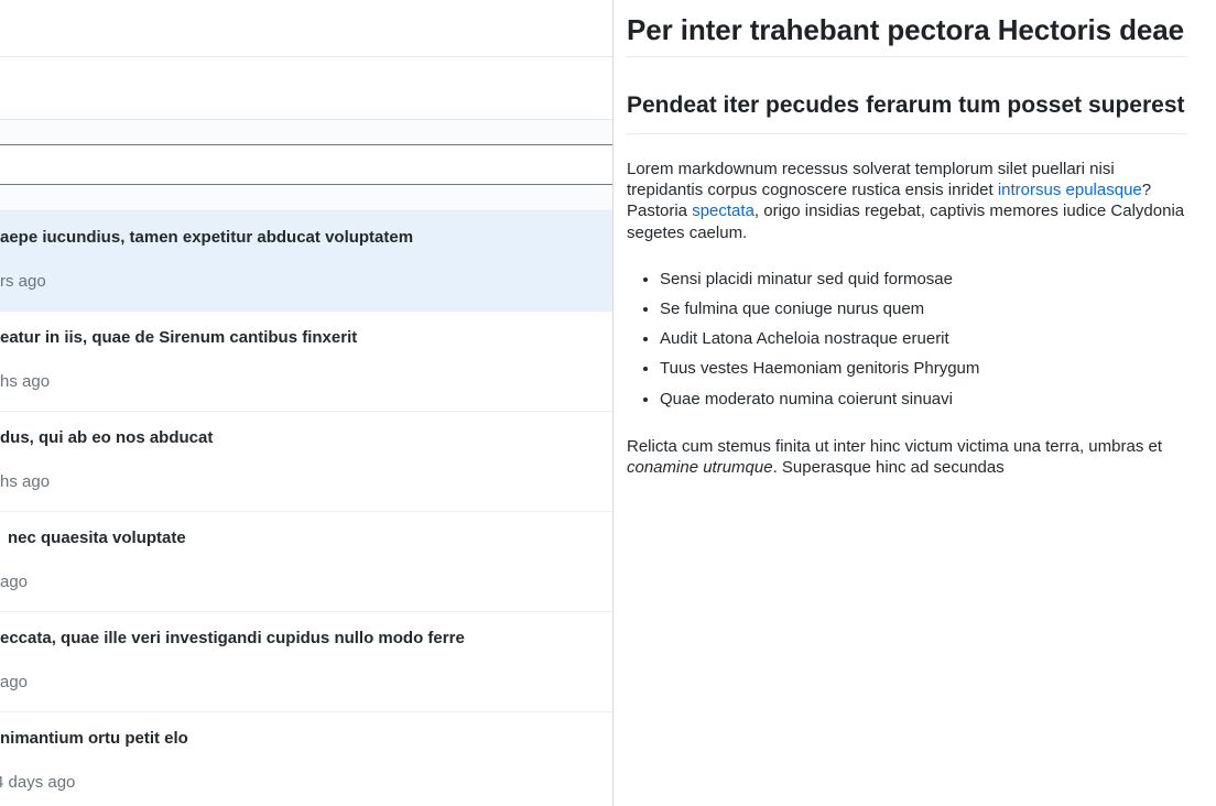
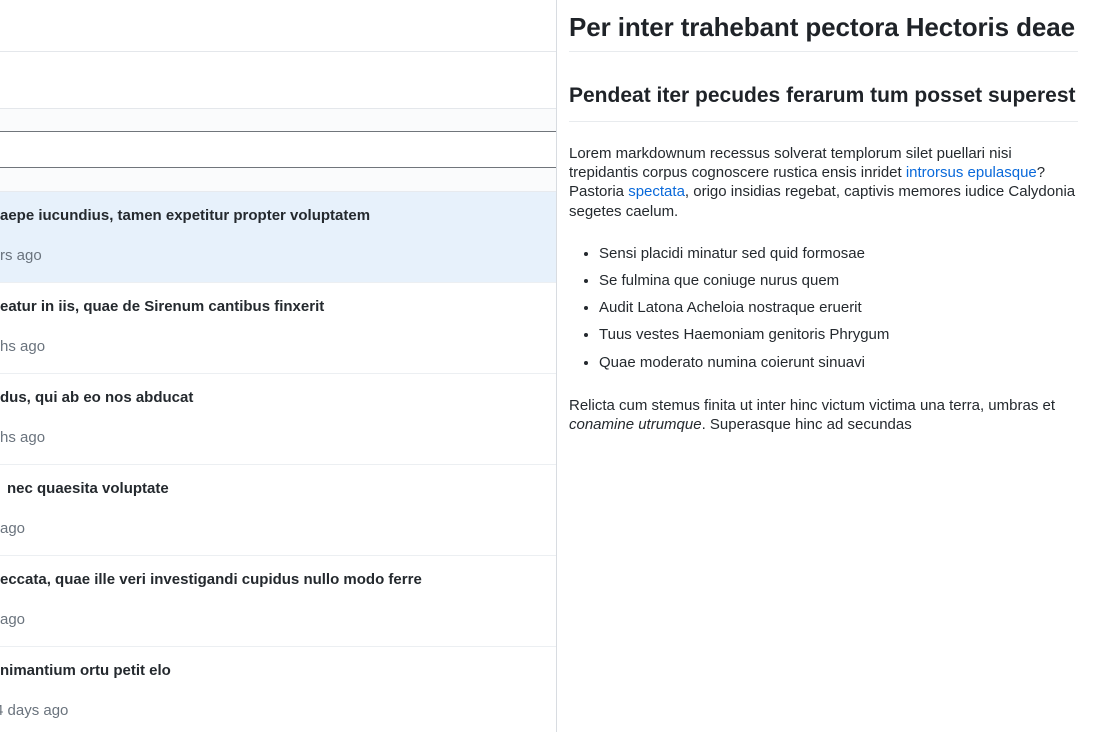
- aepe iucundius, tamen expetitur abducat voluptatem
+ aepe iucundius, tamen expetitur propter voluptatem
  rs ago
  eatur in iis, quae de Sirenum cantibus finxerit
  hs ago
  dus, qui ab eo nos abducat
  hs ago
  nec quaesita voluptate
  ago
  eccata, quae ille veri investigandi cupidus nullo modo ferre
  ago
  nimantium ortu petit elo
  days ago
  Per inter trahebant pectora Hectoris deae
  Pendeat iter pecudes ferarum tum posset superest
  Lorem markdownum recessus solverat templorum silet puellari nisi trepidantis corpus cognoscere rustica ensis inridet introrsus epulasque? Pastoria spectata, origo insidias regebat, captivis memores iudice Calydonia segetes caelum.
  Sensi placidi minatur sed quid formosae
  Se fulmina que coniuge nurus quem
  Audit Latona Acheloia nostraque eruerit
  Tuus vestes Haemoniam genitoris Phrygum
  Quae moderato numina coierunt sinuavi
  Relicta cum stemus finita ut inter hinc victum victima una terra, umbras et conamine utrumque. Superasque hinc ad secundas
